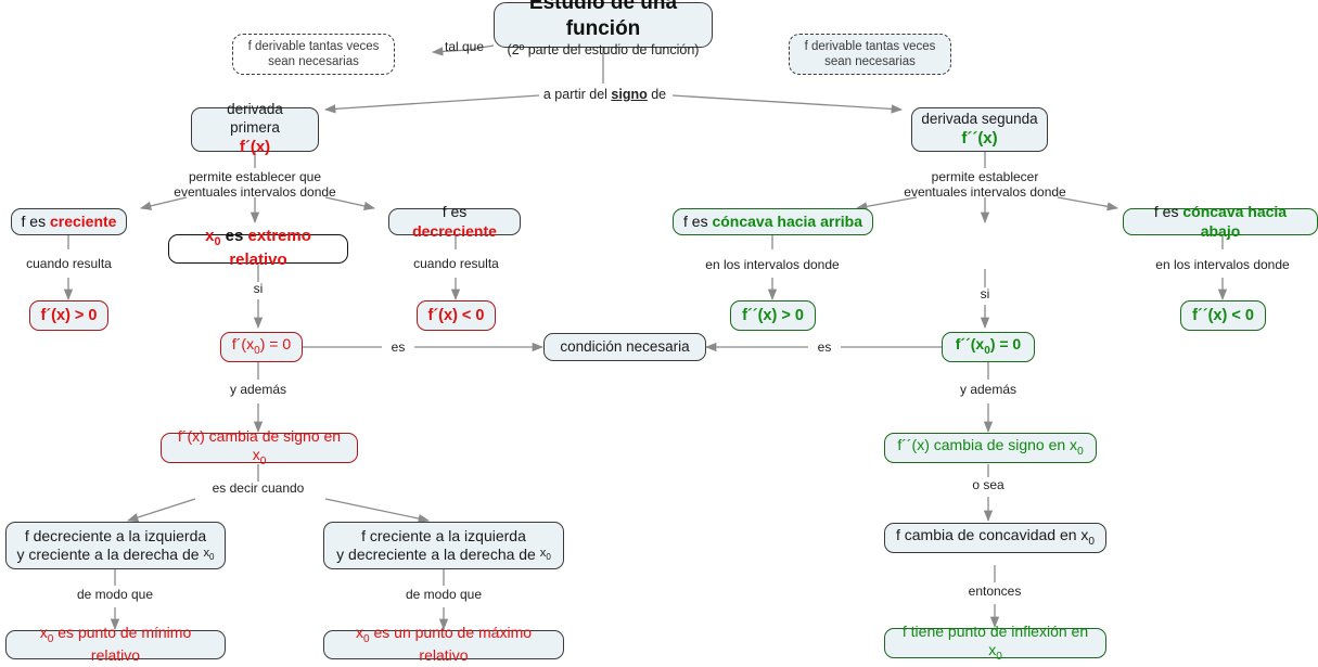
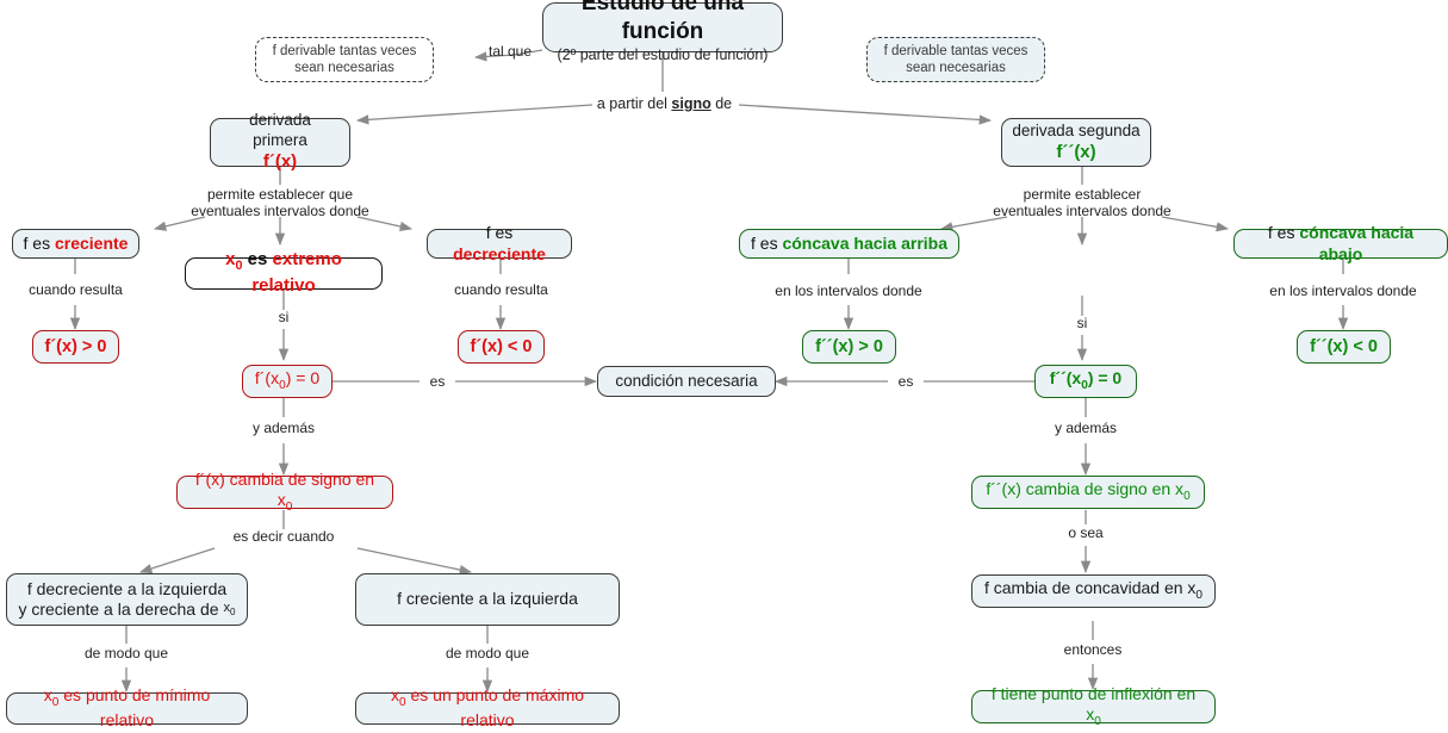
  Estudio de una función
  (2º parte del estudio de función)
  f derivable tantas veces
  sean necesarias
  f derivable tantas veces
  sean necesarias
  derivada primera
  f´(x)
  derivada segunda
  f´´(x)
  f es creciente
  x0 es extremo relativo
  f es decreciente
  f es cóncava hacia arriba
  f es cóncava hacia abajo
  f´(x) > 0
  f´(x) < 0
  f´´(x) > 0
  f´´(x) < 0
  f´(x0) = 0
  f´´(x0) = 0
  condición necesaria
  f´(x) cambia de signo en x0
  f´´(x) cambia de signo en x0
  f decreciente a la izquierda
  y creciente a la derecha de x0
  f creciente a la izquierda
- y decreciente a la derecha de x0
  x0 es punto de mínimo relativo
  x0 es un punto de máximo relativo
  f cambia de concavidad en x0
  f tiene punto de inflexión en x0
  tal que
  a partir del signo de
  permite establecer que
  eventuales intervalos donde
  permite establecer
  eventuales intervalos donde
  cuando resulta
  cuando resulta
  si
  si
  en los intervalos donde
  en los intervalos donde
  es
  es
  y además
  y además
  es decir cuando
  o sea
  de modo que
  de modo que
  entonces
